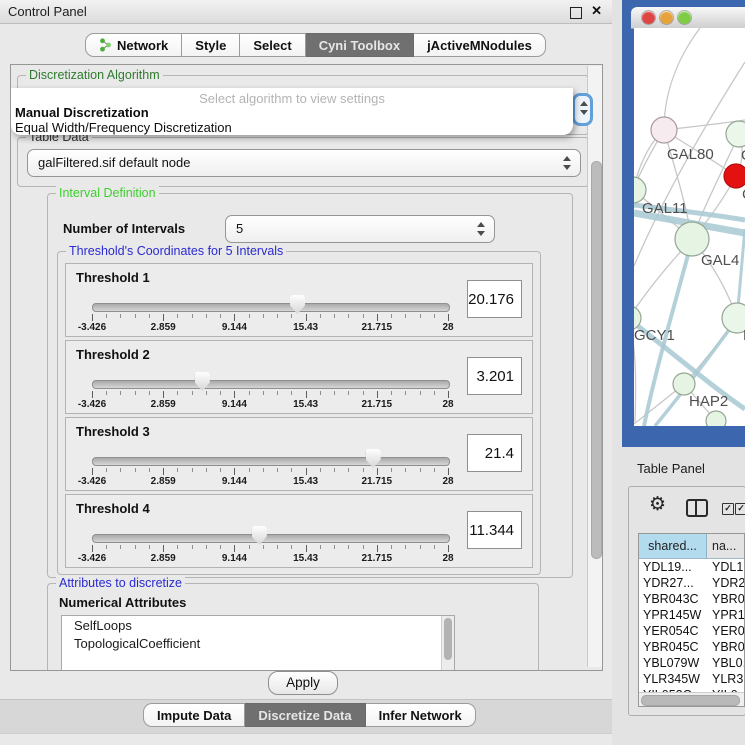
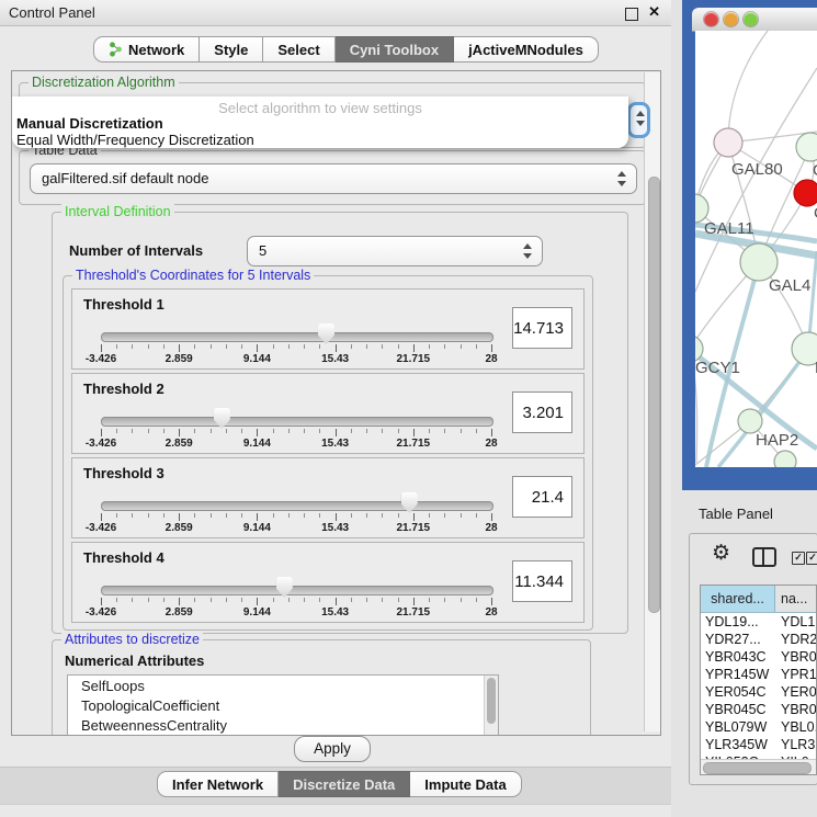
  Control Panel
  ✕
  Network
  Style
  Select
  Cyni Toolbox
  jActiveMNodules
  Discretization Algorithm
  Select algorithm to view settings
  Manual Discretization
  Equal Width/Frequency Discretization
  Table Data
  galFiltered.sif default node
  Interval Definition
  Number of Intervals
  5
  Threshold's Coordinates for 5 Intervals
  Threshold 1
  -3.426
  2.859
  9.144
  15.43
  21.715
  28
- 20.176
+ 14.713
  Threshold 2
  -3.426
  2.859
  9.144
  15.43
  21.715
  28
  3.201
  Threshold 3
  -3.426
  2.859
  9.144
  15.43
  21.715
  28
  21.4
  Threshold 4
  -3.426
  2.859
  9.144
  15.43
  21.715
  28
  11.344
  Attributes to discretize
  Numerical Attributes
  SelfLoops
  TopologicalCoefficient
+ BetweennessCentrality
  Apply
- Impute Data
+ Infer Network
  Discretize Data
- Infer Network
+ Impute Data
  GAL80
  GAL11
  GAL4
  GCY1
  HAP2
  Table Panel
  ⚙
  ✓
  ✓
  shared...
  na...
  YDL19...
  YDR27...
  YBR043C
  YPR145W
  YER054C
  YBR045C
  YBL079W
  YLR345W
